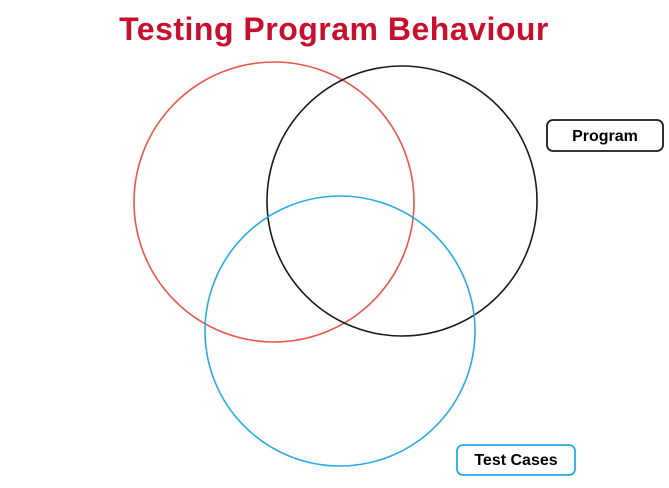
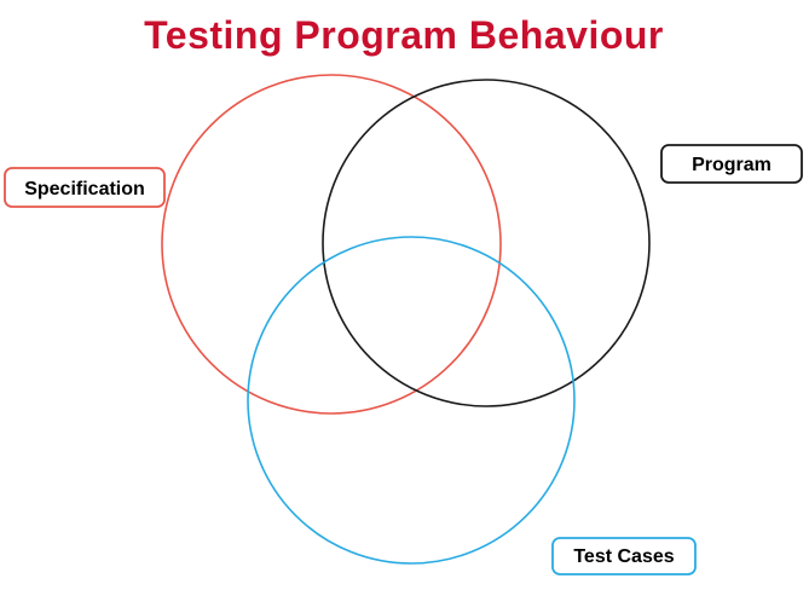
  Testing Program Behaviour
+ Specification
  Program
  Test Cases
